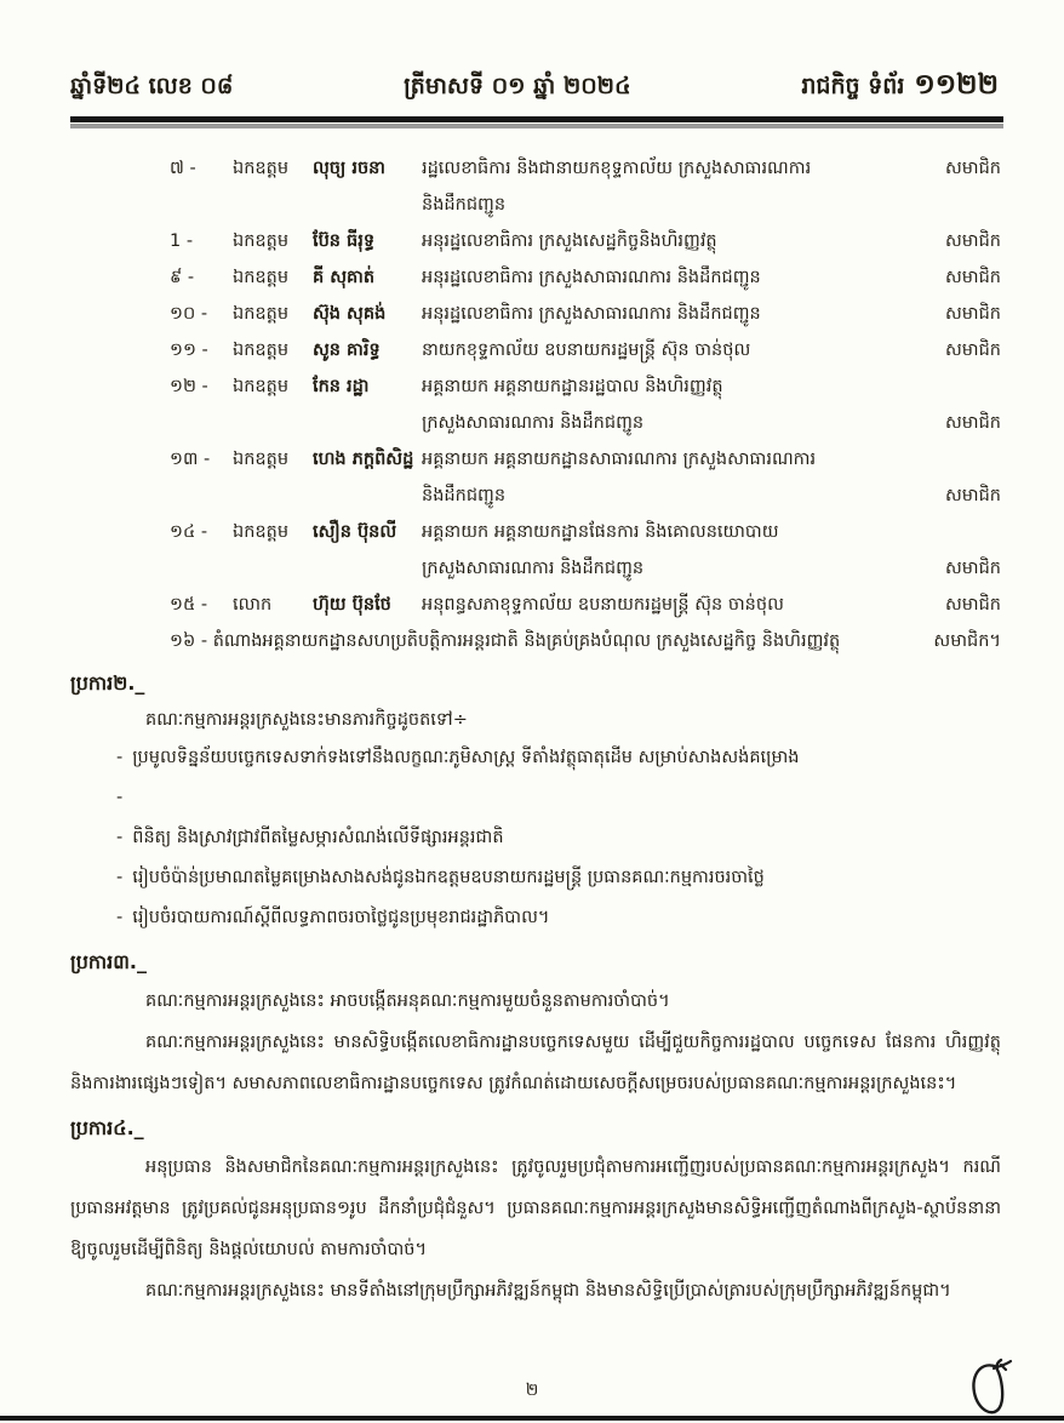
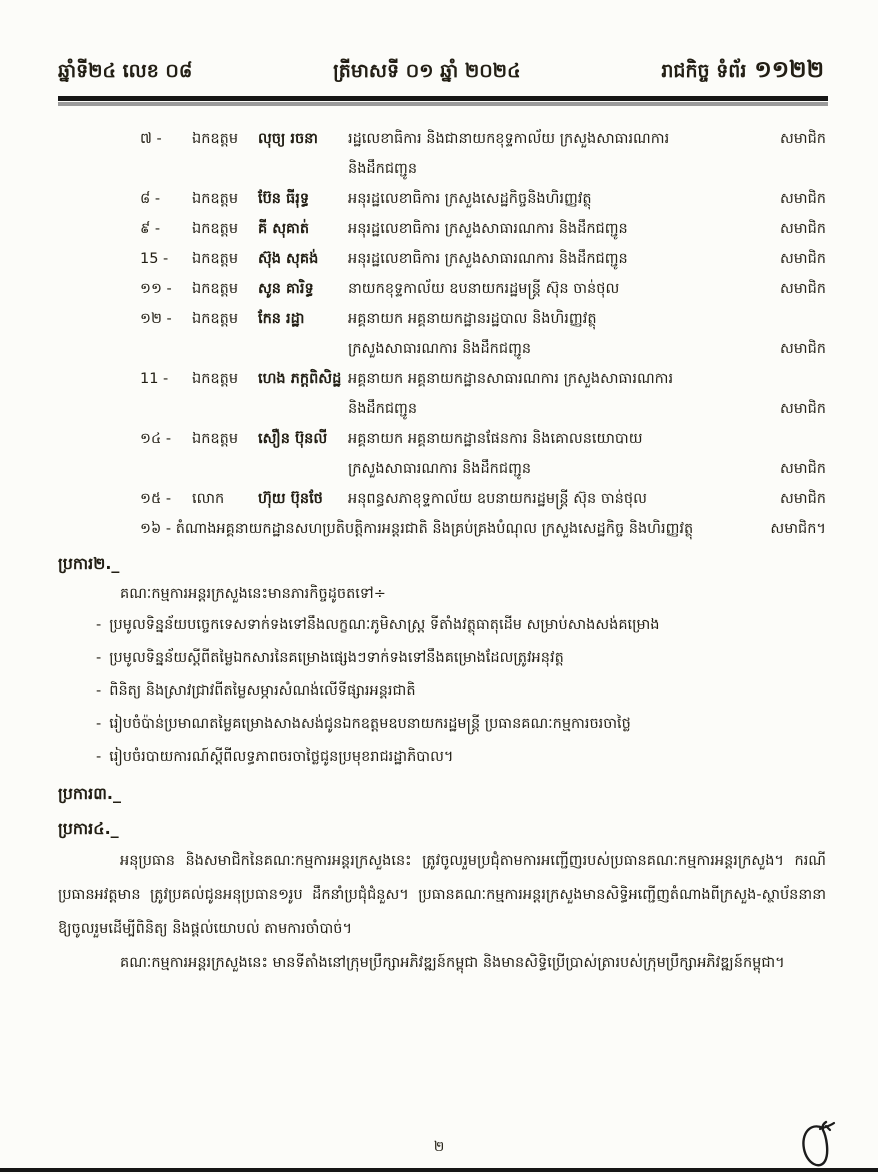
  ឆ្នាំទី២៤ លេខ ០៨
  ត្រីមាសទី ០១ ឆ្នាំ ២០២៤
  រាជកិច្ច ទំព័រ
  ១១២២
  ៧ -
  ឯកឧត្តម
  លុច្យ រចនា
  រដ្ឋលេខាធិការ និងជានាយកខុទ្ទកាល័យ ក្រសួងសាធារណការ
  និងដឹកជញ្ជូន
  សមាជិក
- 1 -
+ ៨ -
  ឯកឧត្តម
  ប៊ែន ធីរុទ្ធ
  អនុរដ្ឋលេខាធិការ ក្រសួងសេដ្ឋកិច្ចនិងហិរញ្ញវត្ថុ
  សមាជិក
  ៩ -
  ឯកឧត្តម
  គី សុគាត់
  អនុរដ្ឋលេខាធិការ ក្រសួងសាធារណការ និងដឹកជញ្ជូន
  សមាជិក
- ១០ -
+ 15 -
  ឯកឧត្តម
  ស៊ុង សុគង់
  អនុរដ្ឋលេខាធិការ ក្រសួងសាធារណការ និងដឹកជញ្ជូន
  សមាជិក
  ១១ -
  ឯកឧត្តម
  សូន គារិទ្ធ
  នាយកខុទ្ទកាល័យ ឧបនាយករដ្ឋមន្ត្រី ស៊ុន ចាន់ថុល
  សមាជិក
  ១២ -
  ឯកឧត្តម
  កែន រដ្ឋា
  អគ្គនាយក អគ្គនាយកដ្ឋានរដ្ឋបាល និងហិរញ្ញវត្ថុ
  ក្រសួងសាធារណការ និងដឹកជញ្ជូន
  សមាជិក
- ១៣ -
+ 11 -
  ឯកឧត្តម
  ហេង ភក្តពិសិដ្ឋ
  អគ្គនាយក អគ្គនាយកដ្ឋានសាធារណការ ក្រសួងសាធារណការ
  និងដឹកជញ្ជូន
  សមាជិក
  ១៤ -
  ឯកឧត្តម
  សឿន ប៊ុនលី
  អគ្គនាយក អគ្គនាយកដ្ឋានផែនការ និងគោលនយោបាយ
  ក្រសួងសាធារណការ និងដឹកជញ្ជូន
  សមាជិក
  ១៥ -
  លោក
  ហ៊ុយ ប៊ុនថែ
  អនុពន្ធសភាខុទ្ទកាល័យ ឧបនាយករដ្ឋមន្ត្រី ស៊ុន ចាន់ថុល
  សមាជិក
  ១៦ - តំណាងអគ្គនាយកដ្ឋានសហប្រតិបត្តិការអន្តរជាតិ និងគ្រប់គ្រងបំណុល ក្រសួងសេដ្ឋកិច្ច និងហិរញ្ញវត្ថុ
  សមាជិក។
  ប្រការ២._
  គណៈកម្មការអន្តរក្រសួងនេះមានភារកិច្ចដូចតទៅ÷
  -
  ប្រមូលទិន្នន័យបច្ចេកទេសទាក់ទងទៅនឹងលក្ខណៈភូមិសាស្ត្រ ទីតាំងវត្ថុធាតុដើម សម្រាប់សាងសង់គម្រោង
  -
+ ប្រមូលទិន្នន័យស្តីពីតម្លៃឯកសារនៃគម្រោងផ្សេងៗទាក់ទងទៅនឹងគម្រោងដែលត្រូវអនុវត្ត
  -
  ពិនិត្យ និងស្រាវជ្រាវពីតម្លៃសម្ភារសំណង់លើទីផ្សារអន្តរជាតិ
  -
  រៀបចំប៉ាន់ប្រមាណតម្លៃគម្រោងសាងសង់ជូនឯកឧត្តមឧបនាយករដ្ឋមន្ត្រី ប្រធានគណៈកម្មការចរចាថ្លៃ
  -
  រៀបចំរបាយការណ៍ស្តីពីលទ្ធភាពចរចាថ្លៃជូនប្រមុខរាជរដ្ឋាភិបាល។
  ប្រការ៣._
- គណៈកម្មការអន្តរក្រសួងនេះ អាចបង្កើតអនុគណៈកម្មការមួយចំនួនតាមការចាំបាច់។
- គណៈកម្មការអន្តរក្រសួងនេះ មានសិទ្ធិបង្កើតលេខាធិការដ្ឋានបច្ចេកទេសមួយ ដើម្បីជួយកិច្ចការរដ្ឋបាល បច្ចេកទេស ផែនការ ហិរញ្ញវត្ថុ និងការងារផ្សេងៗទៀត។ សមាសភាពលេខាធិការដ្ឋានបច្ចេកទេស ត្រូវកំណត់ដោយសេចក្តីសម្រេចរបស់ប្រធានគណៈកម្មការអន្តរក្រសួងនេះ។
  ប្រការ៤._
  អនុប្រធាន និងសមាជិកនៃគណៈកម្មការអន្តរក្រសួងនេះ ត្រូវចូលរួមប្រជុំតាមការអញ្ជើញរបស់ប្រធានគណៈកម្មការអន្តរក្រសួង។ ករណីប្រធានអវត្តមាន ត្រូវប្រគល់ជូនអនុប្រធាន១រូប ដឹកនាំប្រជុំជំនួស។ ប្រធានគណៈកម្មការអន្តរក្រសួងមានសិទ្ធិអញ្ជើញតំណាងពីក្រសួង-ស្ថាប័ននានា ឱ្យចូលរួមដើម្បីពិនិត្យ និងផ្តល់យោបល់ តាមការចាំបាច់។
  គណៈកម្មការអន្តរក្រសួងនេះ មានទីតាំងនៅក្រុមប្រឹក្សាអភិវឌ្ឍន៍កម្ពុជា និងមានសិទ្ធិប្រើប្រាស់ត្រារបស់ក្រុមប្រឹក្សាអភិវឌ្ឍន៍កម្ពុជា។
  ២
